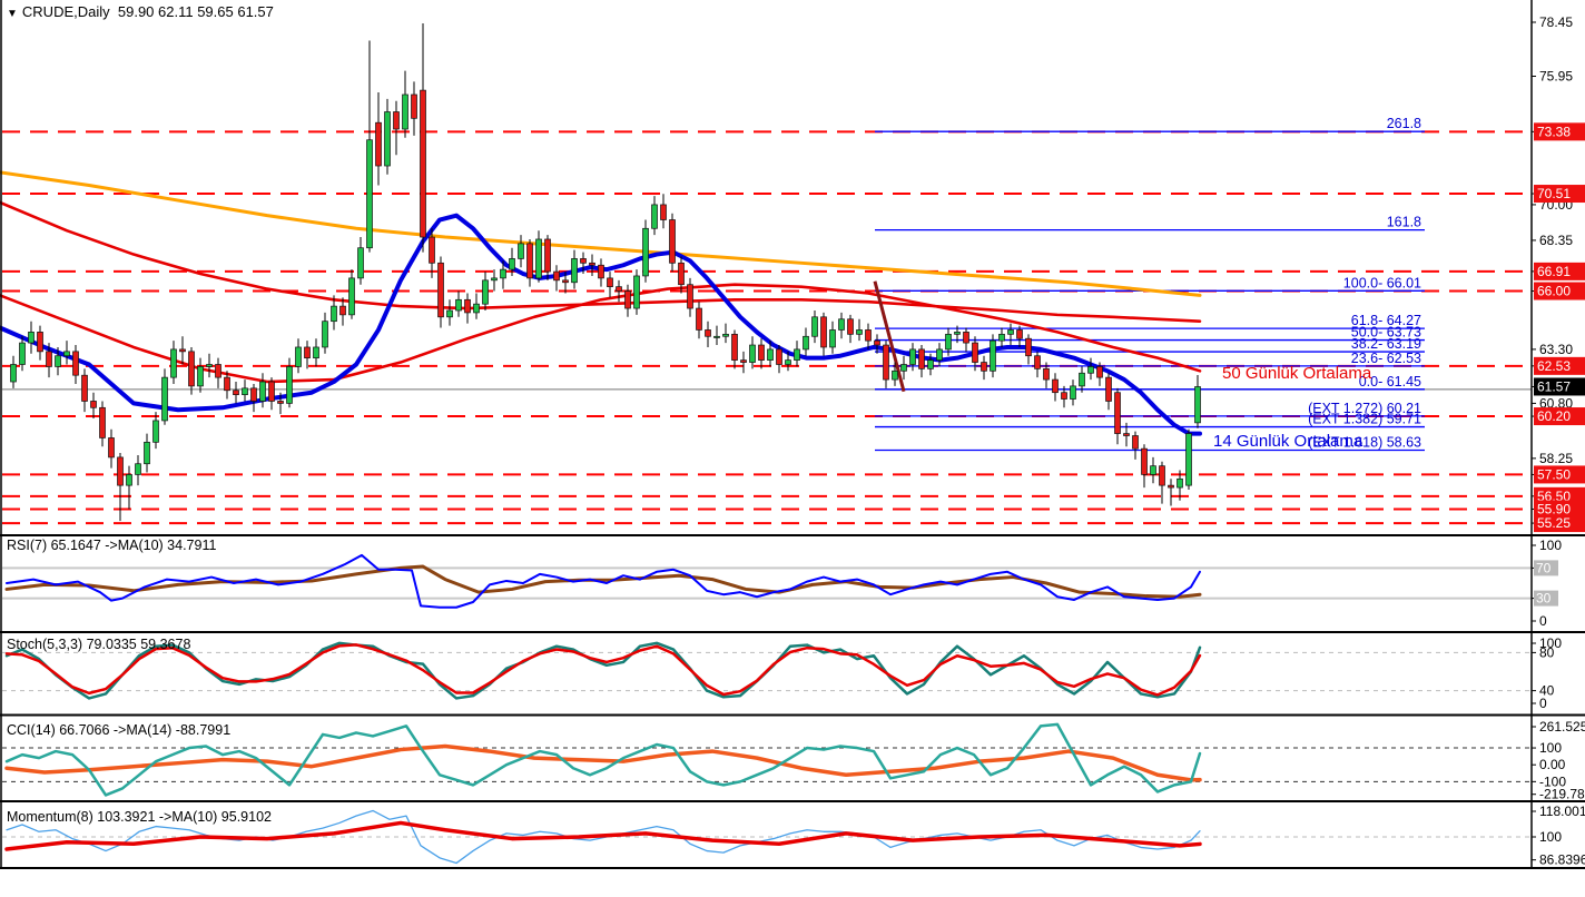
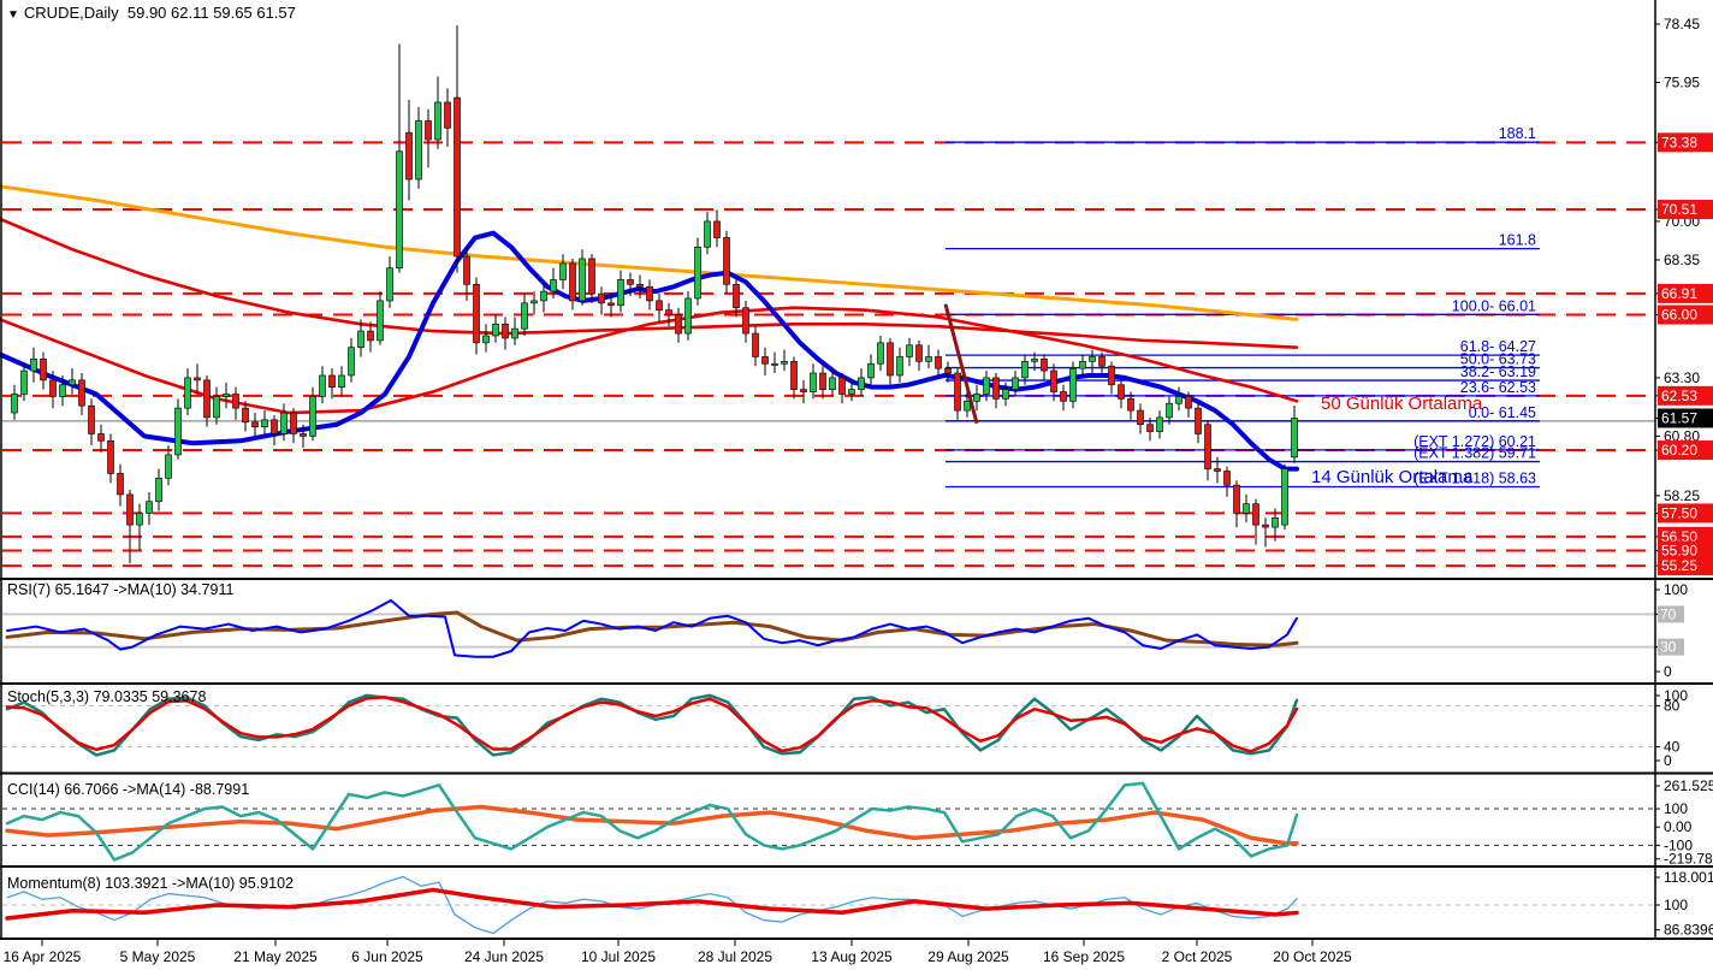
- 261.8
+ 188.1
  161.8
  100.0- 66.01
  61.8- 64.27
  50.0- 63.73
  38.2- 63.19
  23.6- 62.53
  0.0- 61.45
  (EXT 1.272) 60.21
  (EXT 1.382) 59.71
  (EXT 1.618) 58.63
  78.45
  75.95
  70.00
  68.35
  63.30
  60.80
  58.25
  73.38
  70.51
  66.91
  66.00
  62.53
  60.20
  57.50
  56.50
  55.90
  55.25
  61.57
  100
  70
  30
  0
  100
  80
  40
  0
  261.525
  100
  0.00
  -100
  -219.78
  118.001
  100
  86.8396
+ 16 Apr 2025
+ 5 May 2025
+ 21 May 2025
+ 6 Jun 2025
+ 24 Jun 2025
+ 10 Jul 2025
+ 28 Jul 2025
+ 13 Aug 2025
+ 29 Aug 2025
+ 16 Sep 2025
+ 2 Oct 2025
+ 20 Oct 2025
  ▼ CRUDE,Daily 59.90 62.11 59.65 61.57
  RSI(7) 65.1647 ->MA(10) 34.7911
  Stoch(5,3,3) 79.0335 59.3678
  CCI(14) 66.7066 ->MA(14) -88.7991
  Momentum(8) 103.3921 ->MA(10) 95.9102
  50 Günlük Ortalama
  14 Günlük Ortalama
